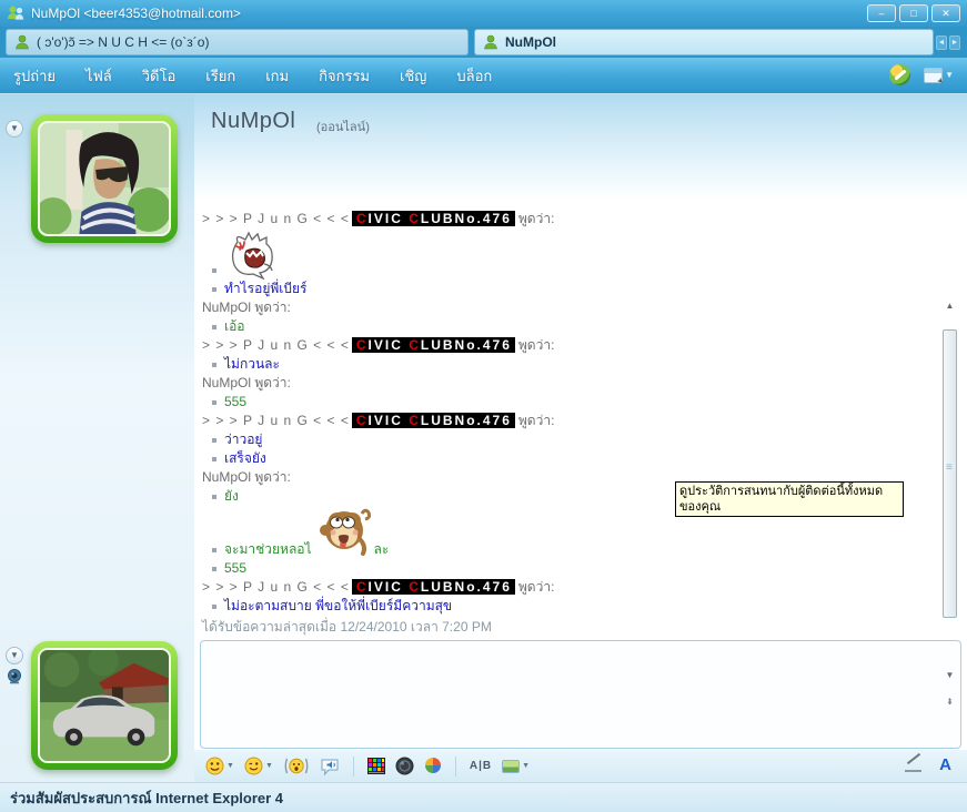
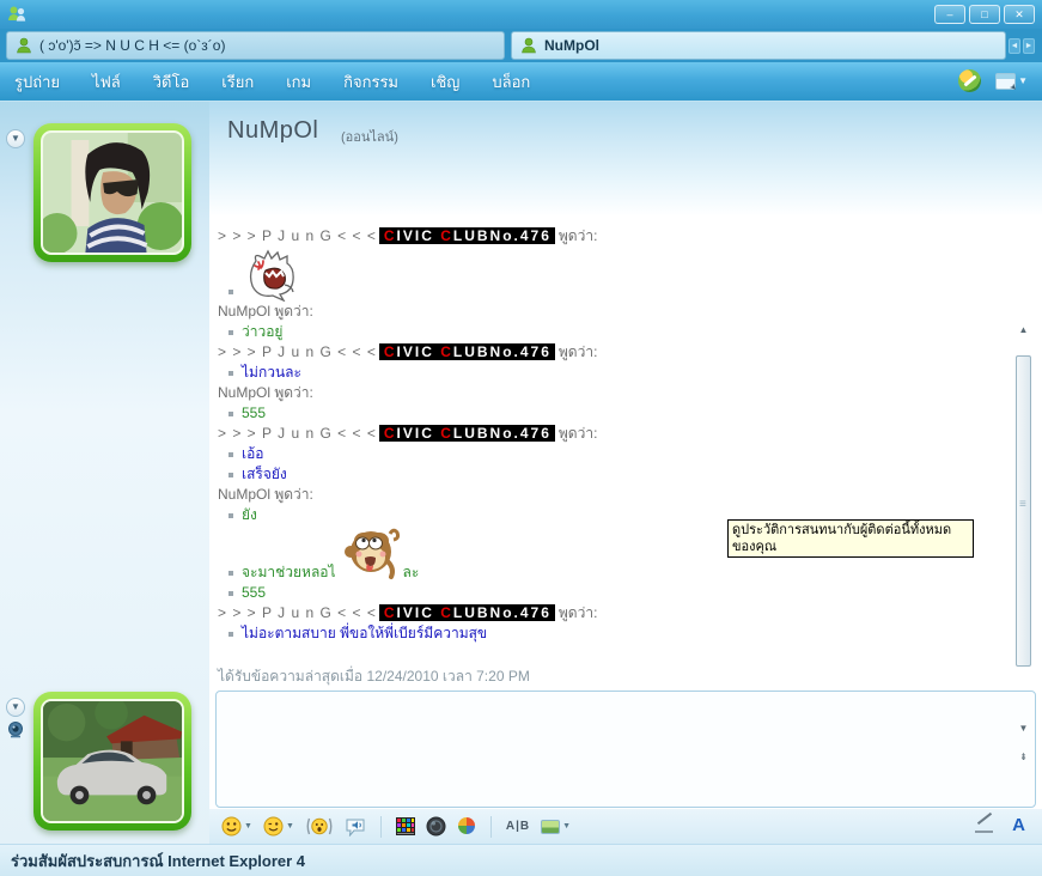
- NuMpOl <beer4353@hotmail.com>
  –
  □
  ✕
  ( ɔ'o')ɔ̃ => N U C H <= (o`з´o)
  NuMpOl
  รูปถ่าย
  ไฟล์
  วิดีโอ
  เรียก
  เกม
  กิจกรรม
  เชิญ
  บล็อก
  ▼
  ▼
  ▼
  NuMpOl
  (ออนไลน์)
  > > > P J u n G < < < CIVIC CLUBNo.476 พูดว่า:
- ทำไรอยู่พี่เบียร์
  NuMpOl พูดว่า:
- เอ้อ
+ ว่าวอยู่
  > > > P J u n G < < < CIVIC CLUBNo.476 พูดว่า:
  ไม่กวนละ
  NuMpOl พูดว่า:
  555
  > > > P J u n G < < < CIVIC CLUBNo.476 พูดว่า:
- ว่าวอยู่
+ เอ้อ
  เสร็จยัง
  NuMpOl พูดว่า:
  ยัง
  จะมาช่วยหลอไ
  ละ
  555
  > > > P J u n G < < < CIVIC CLUBNo.476 พูดว่า:
  ไม่อะตามสบาย พี่ขอให้พี่เบียร์มีความสุข
  ได้รับข้อความล่าสุดเมื่อ 12/24/2010 เวลา 7:20 PM
  A|B
  A
  ▲
  ▼
  ⇟
  ดูประวัติการสนทนากับผู้ติดต่อนี้ทั้งหมดของคุณ
  ร่วมสัมผัสประสบการณ์ Internet Explorer 4
